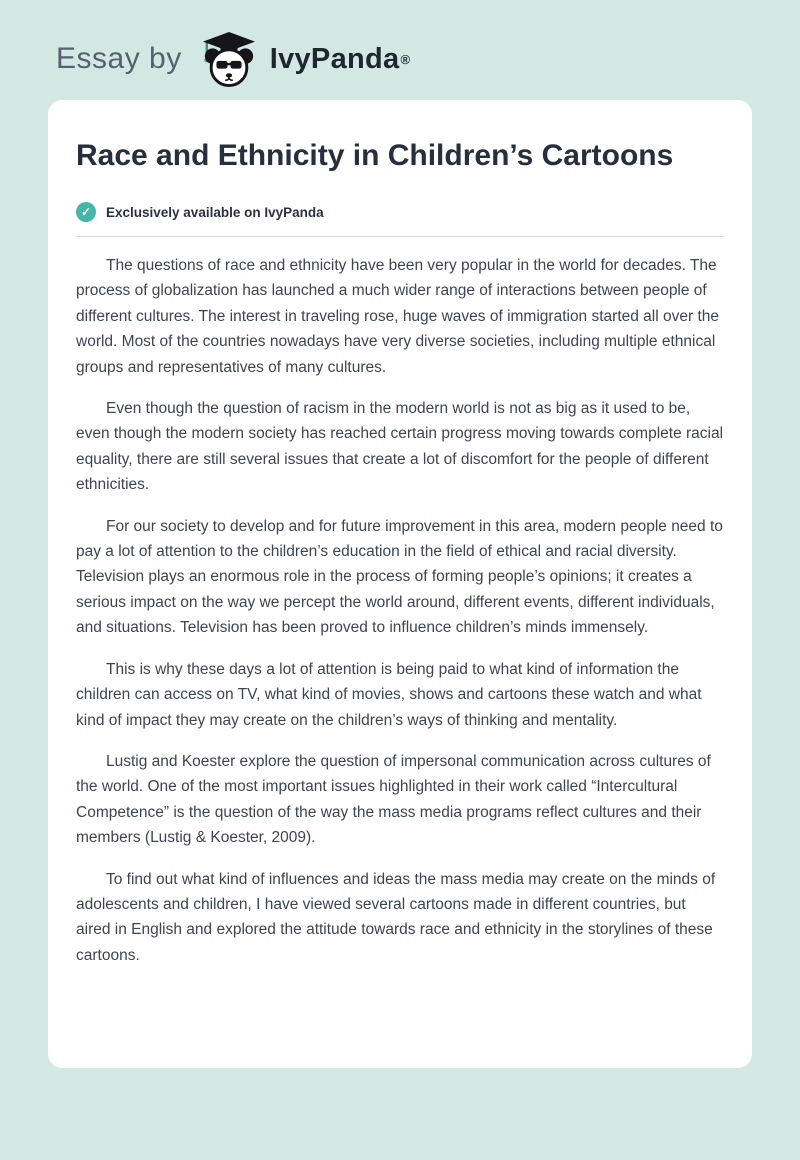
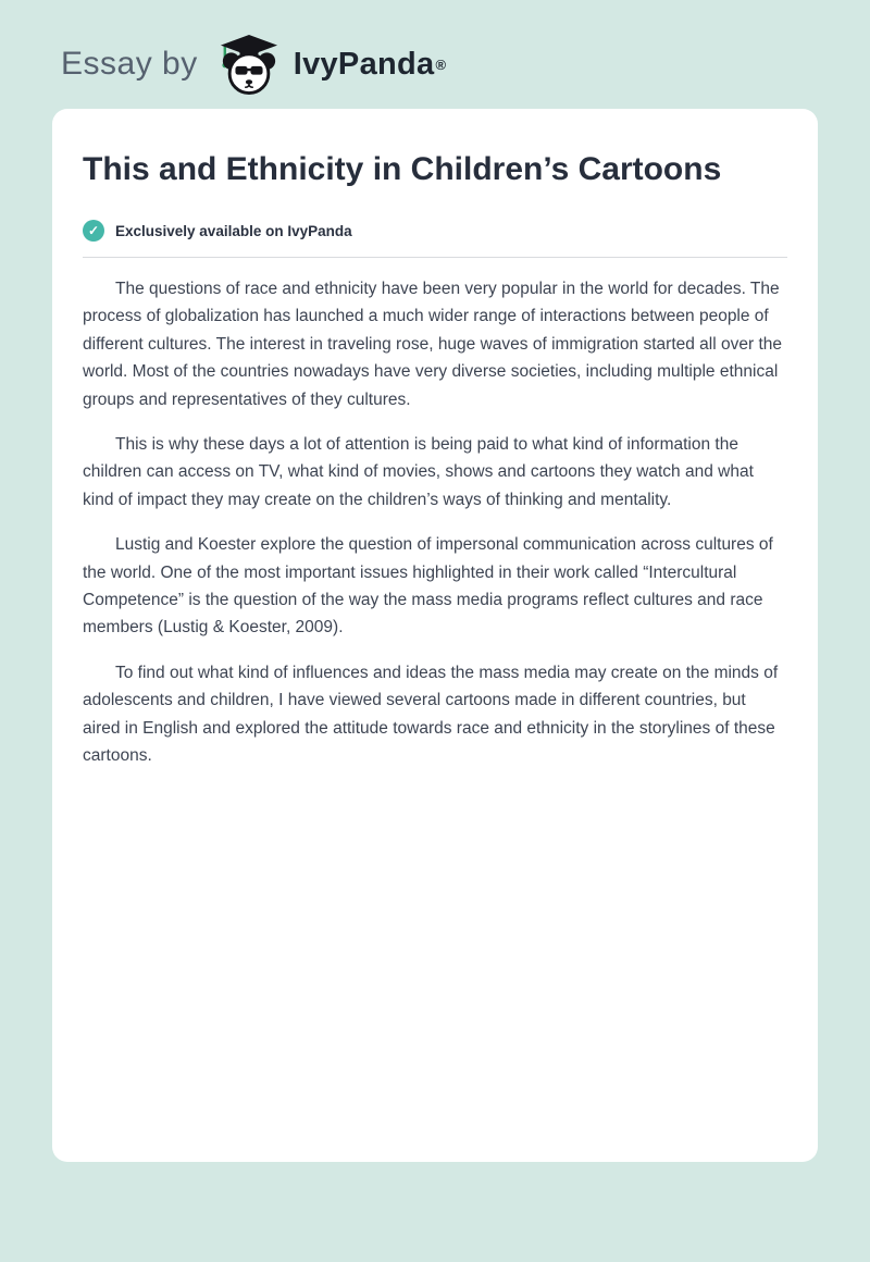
  Essay by
  IvyPanda
  ®
- Race and Ethnicity in Children’s Cartoons
+ This and Ethnicity in Children’s Cartoons
  ✓
  Exclusively available on IvyPanda
- The questions of race and ethnicity have been very popular in the world for decades. The process of globalization has launched a much wider range of interactions between people of different cultures. The interest in traveling rose, huge waves of immigration started all over the world. Most of the countries nowadays have very diverse societies, including multiple ethnical groups and representatives of many cultures.
+ The questions of race and ethnicity have been very popular in the world for decades. The process of globalization has launched a much wider range of interactions between people of different cultures. The interest in traveling rose, huge waves of immigration started all over the world. Most of the countries nowadays have very diverse societies, including multiple ethnical groups and representatives of they cultures.
- Even though the question of racism in the modern world is not as big as it used to be, even though the modern society has reached certain progress moving towards complete racial equality, there are still several issues that create a lot of discomfort for the people of different ethnicities.
- For our society to develop and for future improvement in this area, modern people need to pay a lot of attention to the children’s education in the field of ethical and racial diversity. Television plays an enormous role in the process of forming people’s opinions; it creates a serious impact on the way we percept the world around, different events, different individuals, and situations. Television has been proved to influence children’s minds immensely.
- This is why these days a lot of attention is being paid to what kind of information the children can access on TV, what kind of movies, shows and cartoons these watch and what kind of impact they may create on the children’s ways of thinking and mentality.
+ This is why these days a lot of attention is being paid to what kind of information the children can access on TV, what kind of movies, shows and cartoons they watch and what kind of impact they may create on the children’s ways of thinking and mentality.
- Lustig and Koester explore the question of impersonal communication across cultures of the world. One of the most important issues highlighted in their work called “Intercultural Competence” is the question of the way the mass media programs reflect cultures and their members (Lustig & Koester, 2009).
+ Lustig and Koester explore the question of impersonal communication across cultures of the world. One of the most important issues highlighted in their work called “Intercultural Competence” is the question of the way the mass media programs reflect cultures and race members (Lustig & Koester, 2009).
  To find out what kind of influences and ideas the mass media may create on the minds of adolescents and children, I have viewed several cartoons made in different countries, but aired in English and explored the attitude towards race and ethnicity in the storylines of these cartoons.
